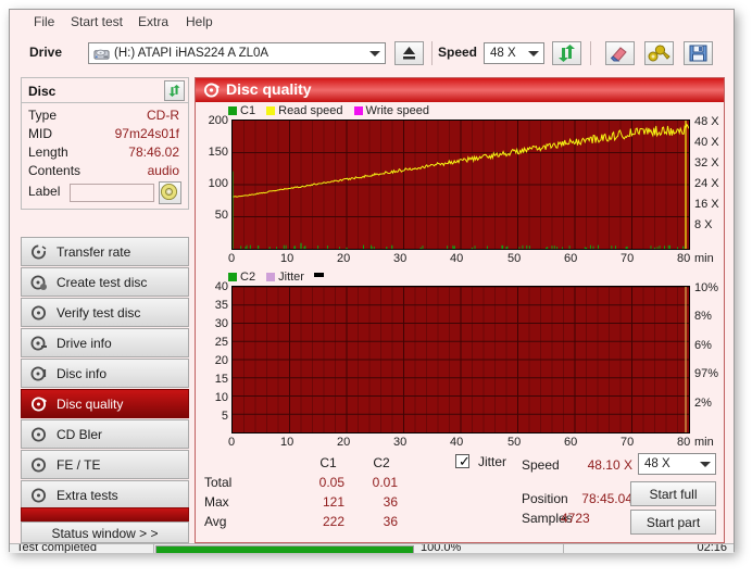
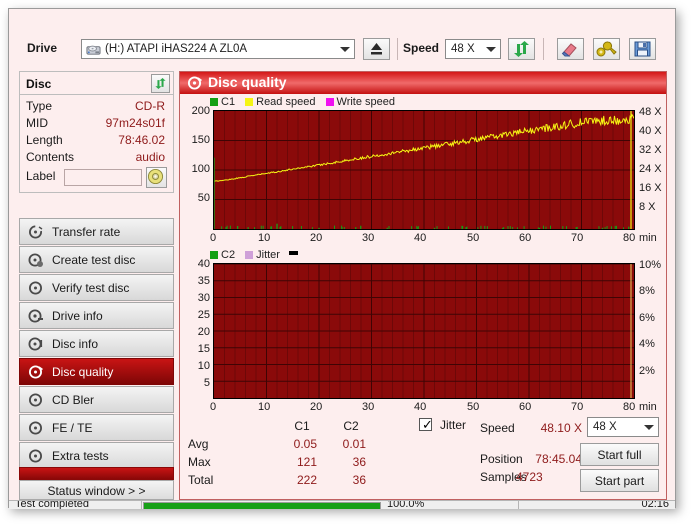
- File
- Start test
- Extra
- Help
  Drive
  (H:) ATAPI iHAS224 A ZL0A
  Speed
  48 X
  Disc
  Type
  CD-R
  MID
  97m24s01f
  Length
  78:46.02
  Contents
  audio
  Label
  Transfer rate
  Create test disc
  Verify test disc
  Drive info
  Disc info
  Disc quality
  CD Bler
  FE / TE
  Extra tests
  Status window > >
  Disc quality
  C1 Read speed Write speed
  200
  150
  100
  50
  48 X
  40 X
  32 X
  24 X
  16 X
  8 X
  0
  10
  20
  30
  40
  50
  60
  70
  80
  min
  C2 Jitter
  40
  35
  30
  25
  20
  15
  10
  5
  10%
  8%
  6%
- 97%
+ 4%
  2%
  0
  10
  20
  30
  40
  50
  60
  70
  80
  min
  C1
  C2
- Total
+ Avg
  0.05
  0.01
  Max
  121
  36
- Avg
+ Total
  222
  36
  ✓
  Jitter
  Speed
  48.10 X
  Position
  78:45.04
  Samples
  4723
  48 X
  Start full
  Start part
  Test completed
  100.0%
  02:16
